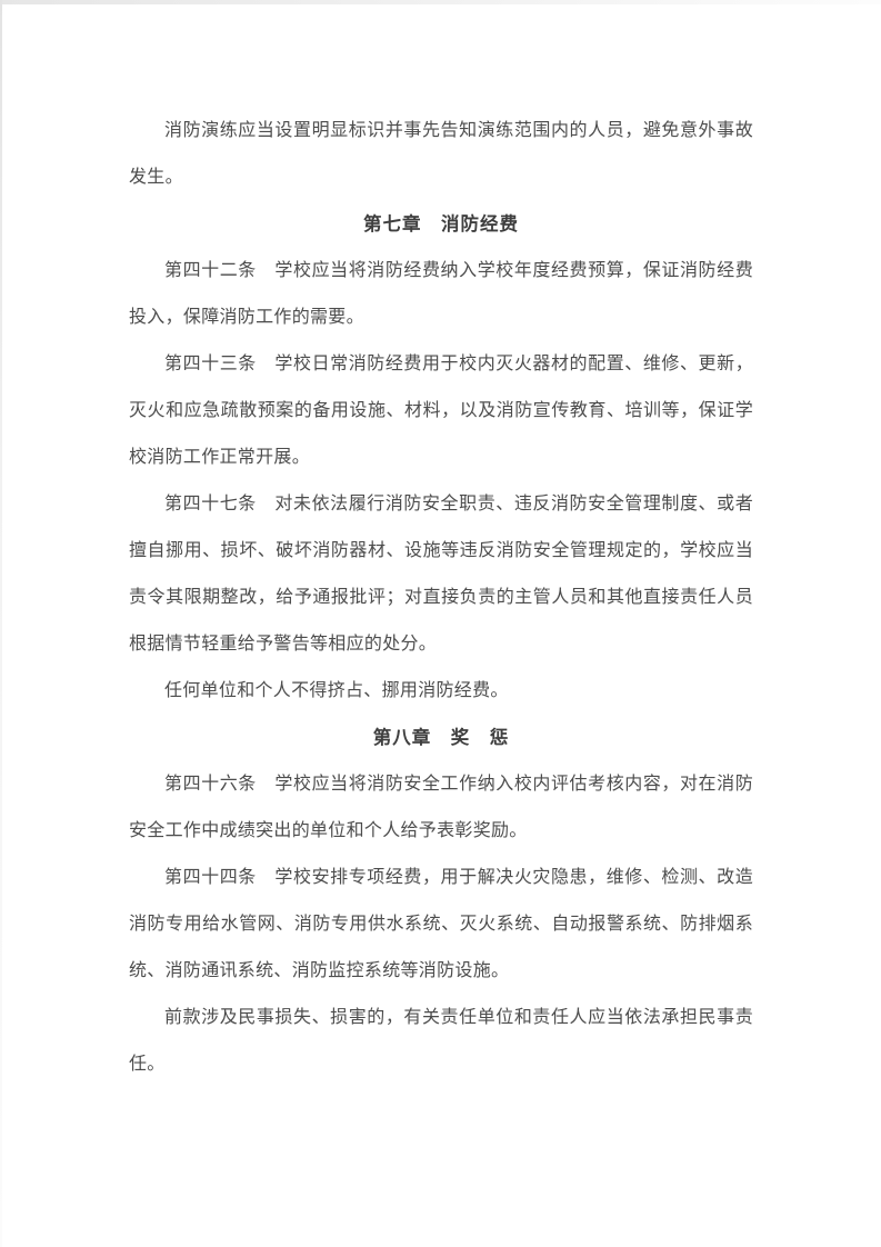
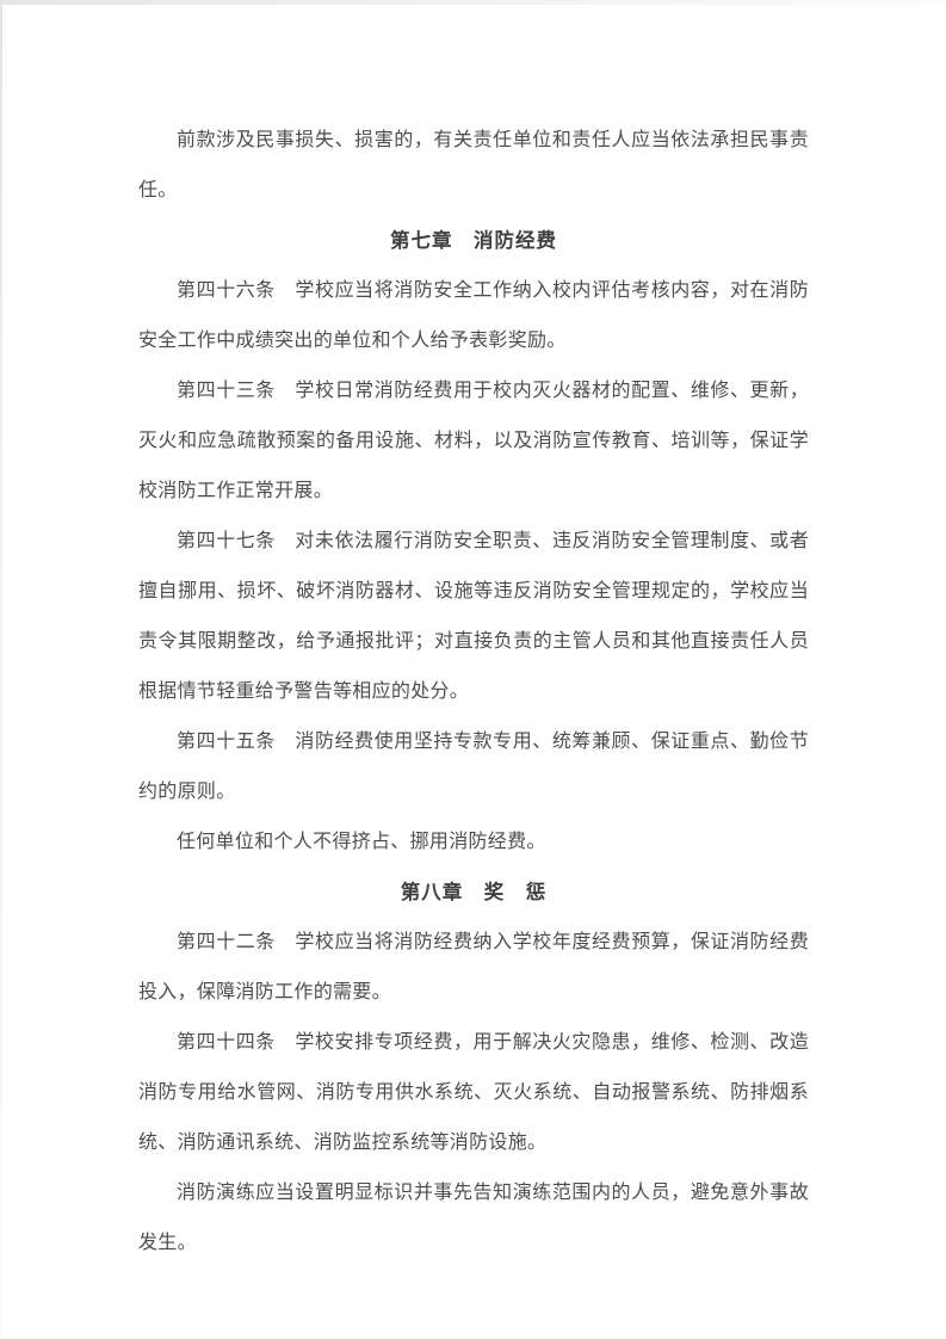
- 消防演练应当设置明显标识并事先告知演练范围内的人员，避免意外事故发生。
+ 前款涉及民事损失、损害的，有关责任单位和责任人应当依法承担民事责任。
  第七章 消防经费
- 第四十二条 学校应当将消防经费纳入学校年度经费预算，保证消防经费投入，保障消防工作的需要。
+ 第四十六条 学校应当将消防安全工作纳入校内评估考核内容，对在消防安全工作中成绩突出的单位和个人给予表彰奖励。
  第四十三条 学校日常消防经费用于校内灭火器材的配置、维修、更新，灭火和应急疏散预案的备用设施、材料，以及消防宣传教育、培训等，保证学校消防工作正常开展。
  第四十七条 对未依法履行消防安全职责、违反消防安全管理制度、或者擅自挪用、损坏、破坏消防器材、设施等违反消防安全管理规定的，学校应当责令其限期整改，给予通报批评；对直接负责的主管人员和其他直接责任人员根据情节轻重给予警告等相应的处分。
+ 第四十五条 消防经费使用坚持专款专用、统筹兼顾、保证重点、勤俭节约的原则。
  任何单位和个人不得挤占、挪用消防经费。
  第八章 奖 惩
- 第四十六条 学校应当将消防安全工作纳入校内评估考核内容，对在消防安全工作中成绩突出的单位和个人给予表彰奖励。
+ 第四十二条 学校应当将消防经费纳入学校年度经费预算，保证消防经费投入，保障消防工作的需要。
  第四十四条 学校安排专项经费，用于解决火灾隐患，维修、检测、改造消防专用给水管网、消防专用供水系统、灭火系统、自动报警系统、防排烟系统、消防通讯系统、消防监控系统等消防设施。
- 前款涉及民事损失、损害的，有关责任单位和责任人应当依法承担民事责任。
+ 消防演练应当设置明显标识并事先告知演练范围内的人员，避免意外事故发生。
